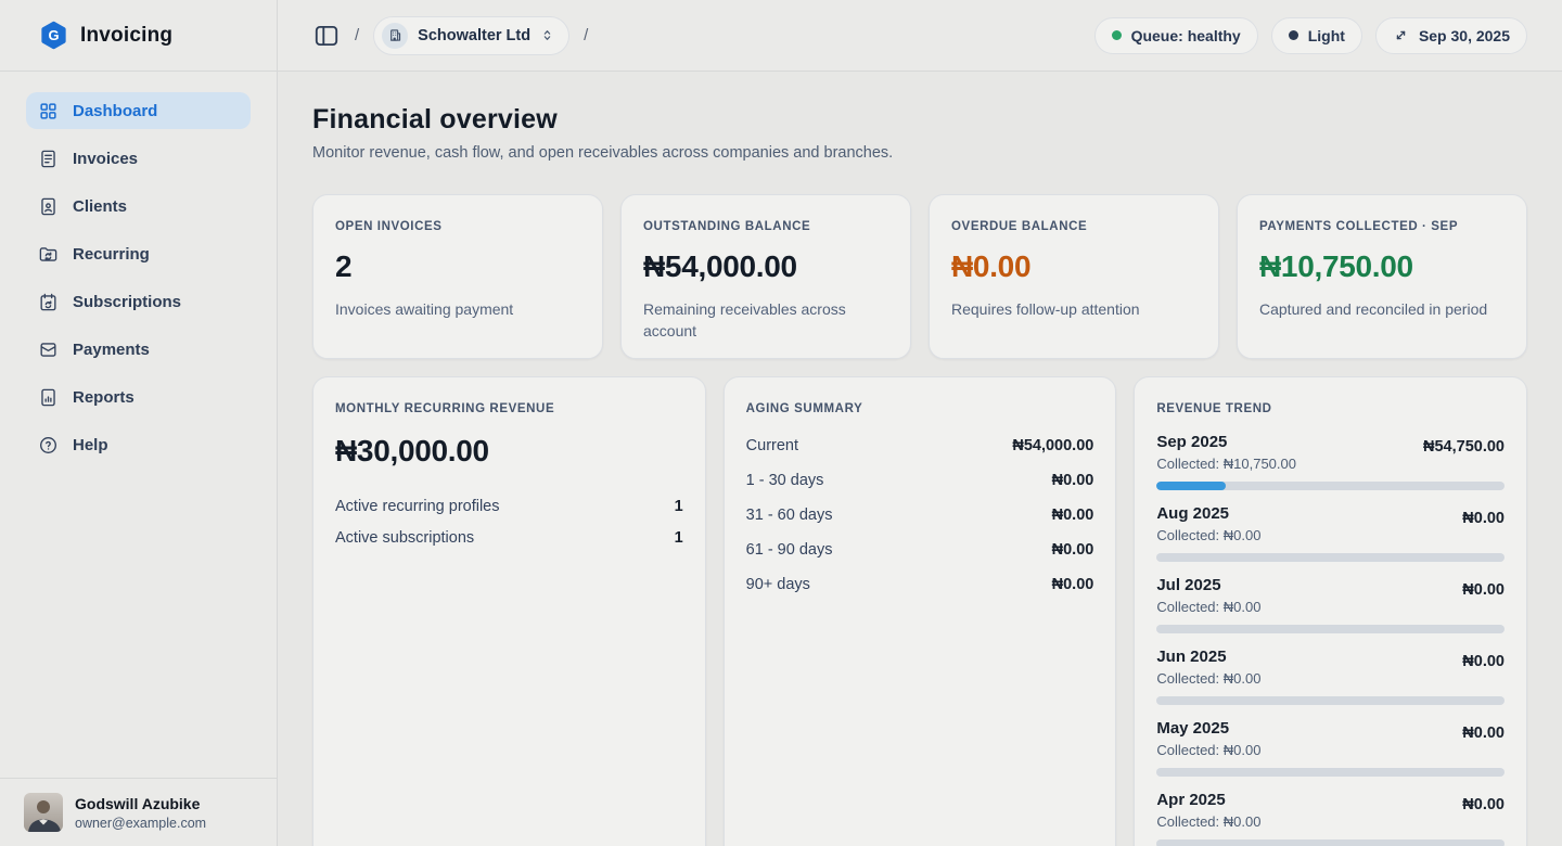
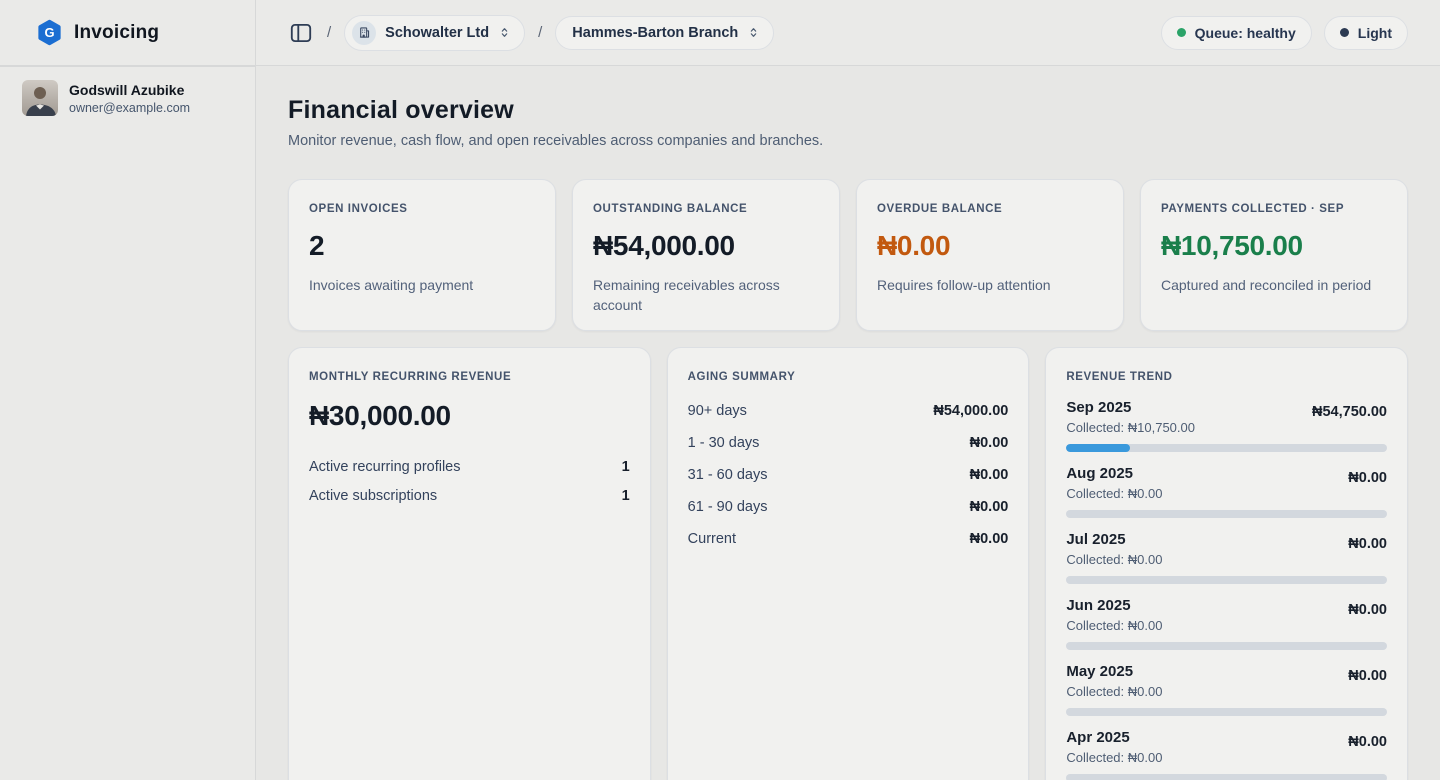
  G
  Invoicing
- Dashboard
- Invoices
- Clients
- Recurring
- Subscriptions
- Payments
- Reports
- Help
  Godswill Azubike
  owner@example.com
  /
  Schowalter Ltd
  /
+ Hammes-Barton Branch
  Queue: healthy
  Light
- Sep 30, 2025
  Financial overview
  Monitor revenue, cash flow, and open receivables across companies and branches.
  OPEN INVOICES
  2
  Invoices awaiting payment
  OUTSTANDING BALANCE
  ₦54,000.00
  Remaining receivables across account
  OVERDUE BALANCE
  ₦0.00
  Requires follow-up attention
  PAYMENTS COLLECTED · SEP
  ₦10,750.00
  Captured and reconciled in period
  MONTHLY RECURRING REVENUE
  ₦30,000.00
  Active recurring profiles
  1
  Active subscriptions
  1
  AGING SUMMARY
- Current
+ 90+ days
  ₦54,000.00
  1 - 30 days
  ₦0.00
  31 - 60 days
  ₦0.00
  61 - 90 days
  ₦0.00
- 90+ days
+ Current
  ₦0.00
  REVENUE TREND
  Sep 2025
  Collected: ₦10,750.00
  ₦54,750.00
  Aug 2025
  Collected: ₦0.00
  ₦0.00
  Jul 2025
  Collected: ₦0.00
  ₦0.00
  Jun 2025
  Collected: ₦0.00
  ₦0.00
  May 2025
  Collected: ₦0.00
  ₦0.00
  Apr 2025
  Collected: ₦0.00
  ₦0.00
